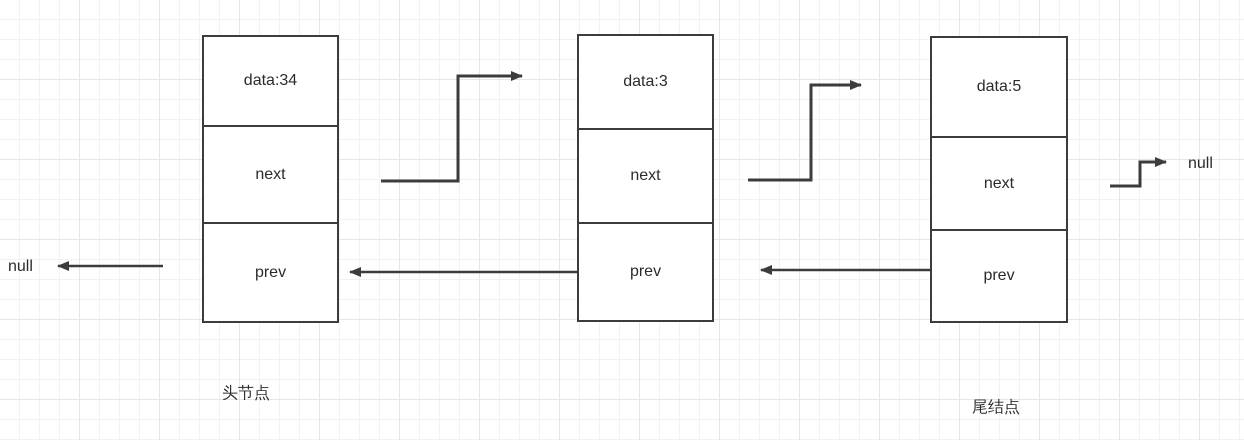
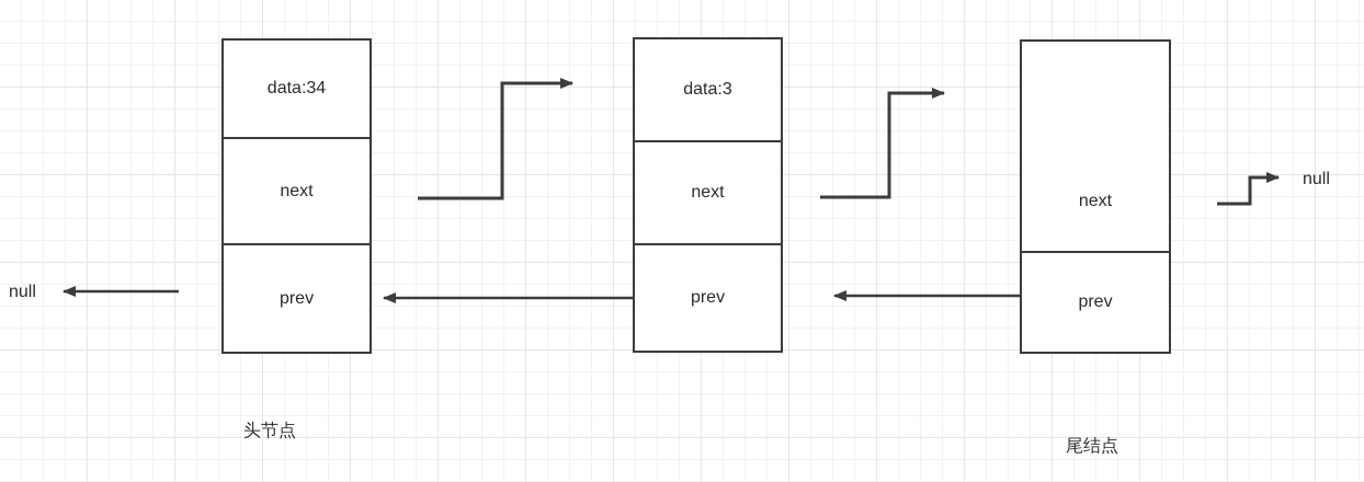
  data:34
  next
  prev
  data:3
  next
  prev
- data:5
  next
  prev
  null
  null
  头节点
  尾结点
